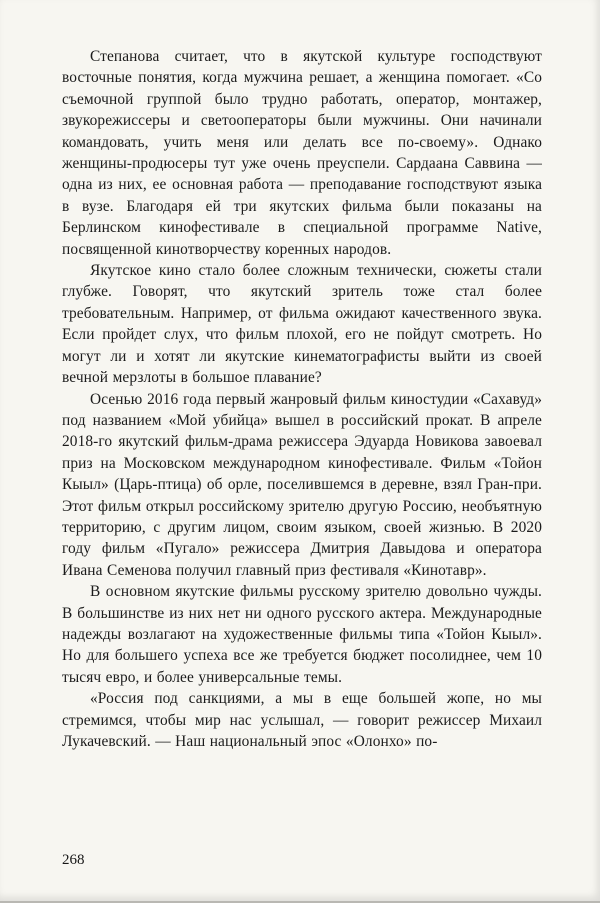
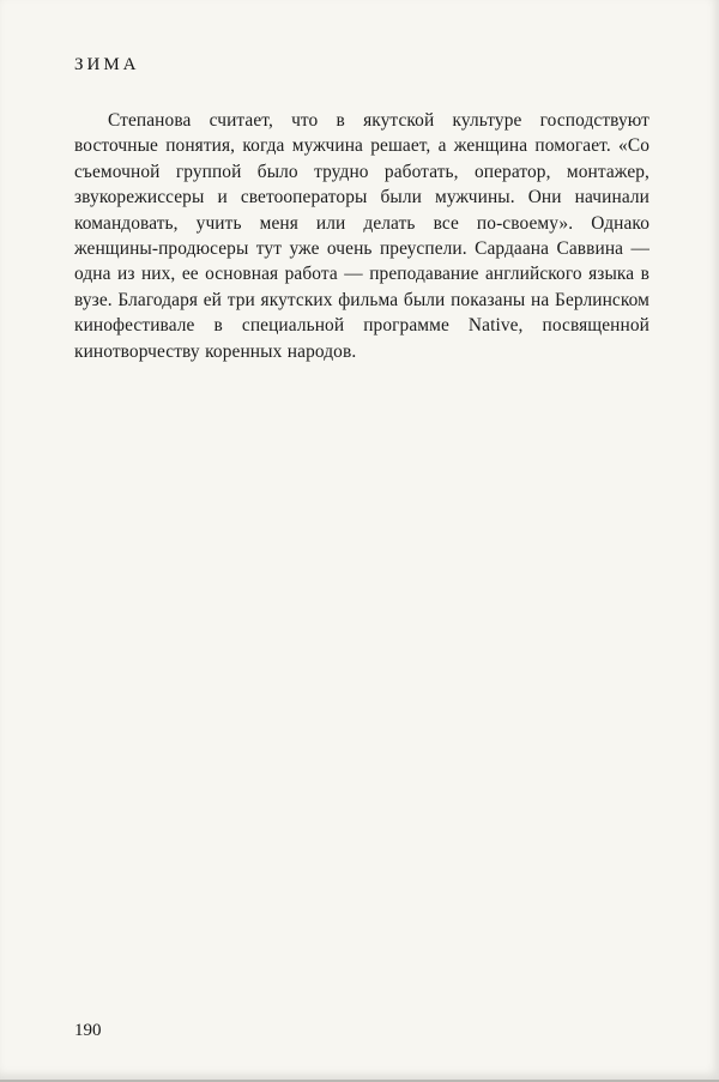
+ ЗИМА
- Степанова считает, что в якутской культуре господствуют восточные понятия, когда мужчина решает, а женщина помогает. «Со съемочной группой было трудно работать, оператор, монтажер, звукорежиссеры и светооператоры были мужчины. Они начинали командовать, учить меня или делать все по-своему». Однако женщины-продюсеры тут уже очень преуспели. Сардаана Саввина — одна из них, ее основная работа — преподавание господствуют языка в вузе. Благодаря ей три якутских фильма были показаны на Берлинском кинофестивале в специальной программе Native, посвященной кинотворчеству коренных народов.
+ Степанова считает, что в якутской культуре господствуют восточные понятия, когда мужчина решает, а женщина помогает. «Со съемочной группой было трудно работать, оператор, монтажер, звукорежиссеры и светооператоры были мужчины. Они начинали командовать, учить меня или делать все по-своему». Однако женщины-продюсеры тут уже очень преуспели. Сардаана Саввина — одна из них, ее основная работа — преподавание английского языка в вузе. Благодаря ей три якутских фильма были показаны на Берлинском кинофестивале в специальной программе Native, посвященной кинотворчеству коренных народов.
- Якутское кино стало более сложным технически, сюжеты стали глубже. Говорят, что якутский зритель тоже стал более требовательным. Например, от фильма ожидают качественного звука. Если пройдет слух, что фильм плохой, его не пойдут смотреть. Но могут ли и хотят ли якутские кинематографисты выйти из своей вечной мерзлоты в большое плавание?
- Осенью 2016 года первый жанровый фильм киностудии «Сахавуд» под названием «Мой убийца» вышел в российский прокат. В апреле 2018-го якутский фильм-драма режиссера Эдуарда Новикова завоевал приз на Московском международном кинофестивале. Фильм «Тойон Кыыл» (Царь-птица) об орле, поселившемся в деревне, взял Гран-при. Этот фильм открыл российскому зрителю другую Россию, необъятную территорию, с другим лицом, своим языком, своей жизнью. В 2020 году фильм «Пугало» режиссера Дмитрия Давыдова и оператора Ивана Семенова получил главный приз фестиваля «Кинотавр».
- В основном якутские фильмы русскому зрителю довольно чужды. В большинстве из них нет ни одного русского актера. Международные надежды возлагают на художественные фильмы типа «Тойон Кыыл». Но для большего успеха все же требуется бюджет посолиднее, чем 10 тысяч евро, и более универсальные темы.
- «Россия под санкциями, а мы в еще большей жопе, но мы стремимся, чтобы мир нас услышал, — говорит режиссер Михаил Лукачевский. — Наш национальный эпос «Олонхо» по-
- 268
+ 190
